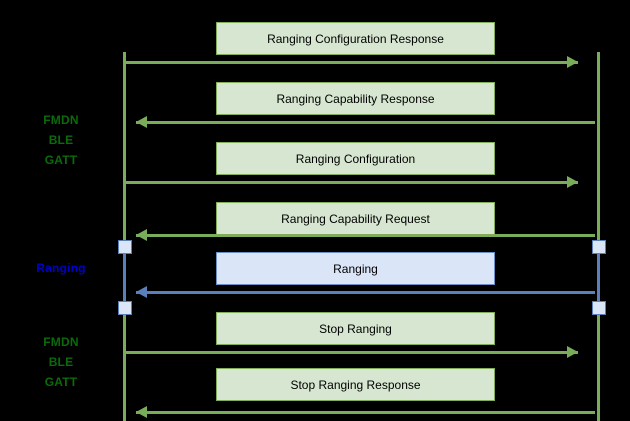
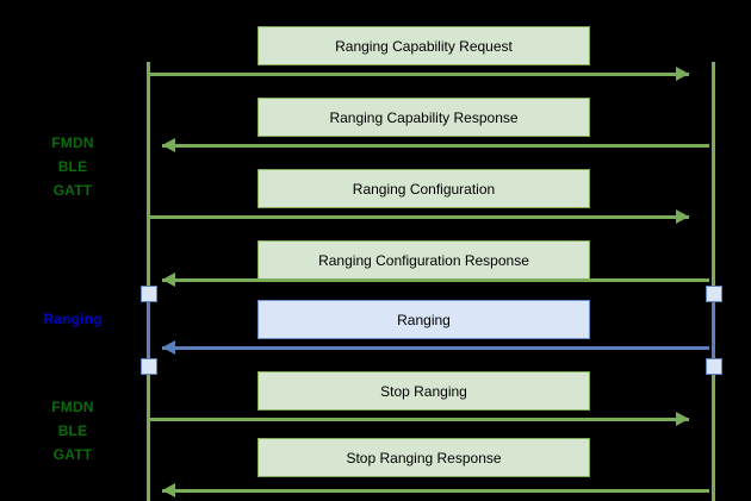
- Ranging Configuration Response
+ Ranging Capability Request
  Ranging Capability Response
  Ranging Configuration
- Ranging Capability Request
+ Ranging Configuration Response
  Ranging
  Stop Ranging
  Stop Ranging Response
  FMDN
  BLE
  GATT
  Ranging
  FMDN
  BLE
  GATT
